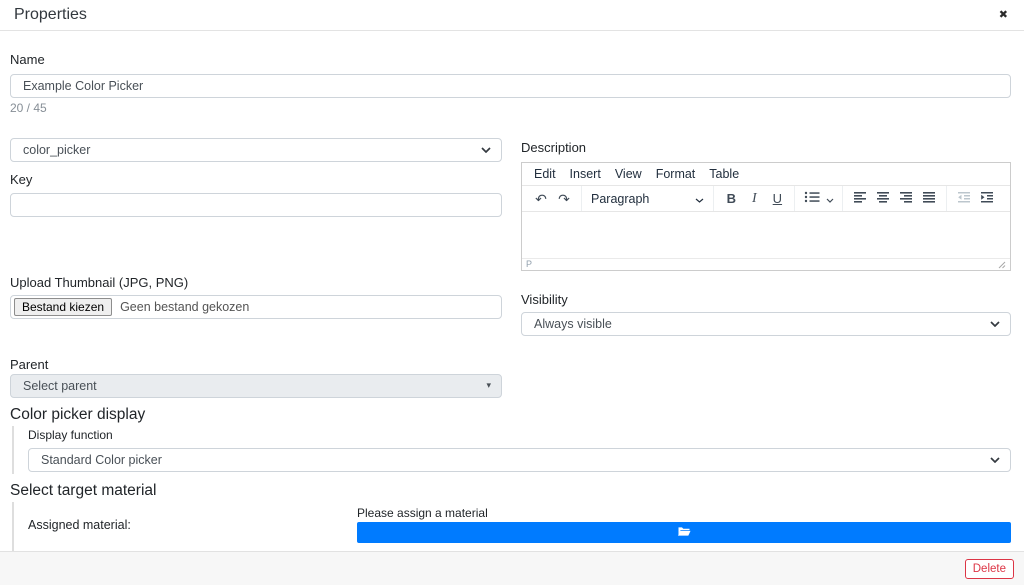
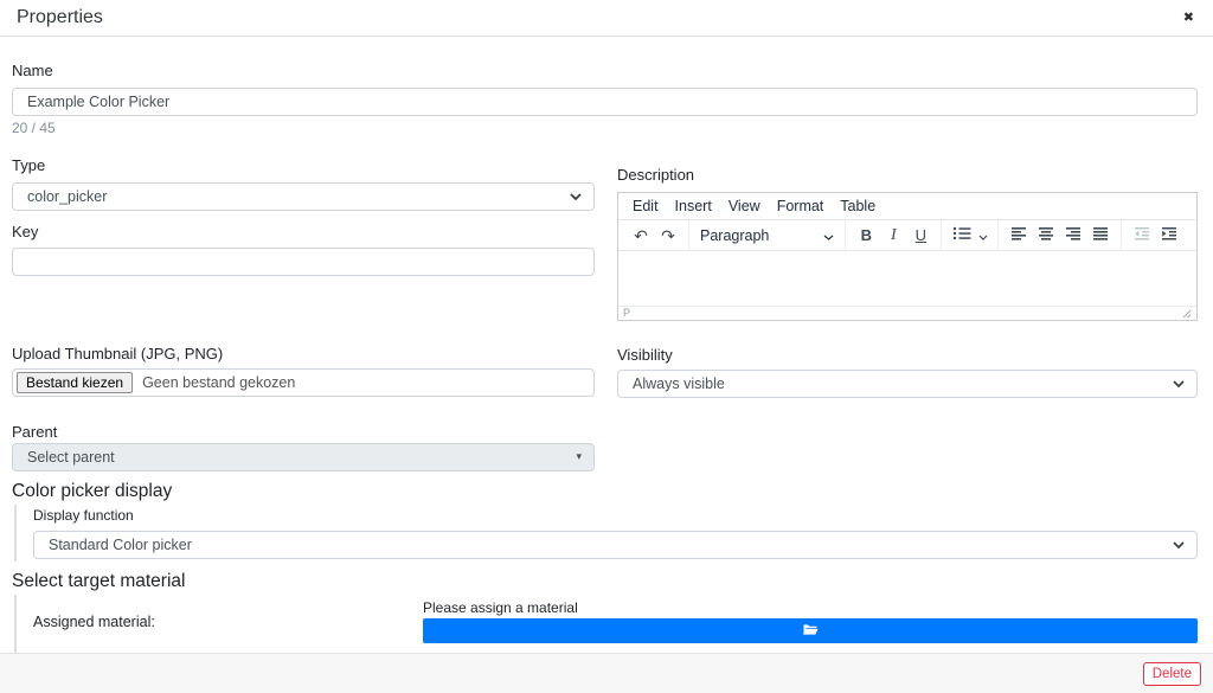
  Properties
  ✖
  Name
  Example Color Picker
  20 / 45
+ Type
  color_picker
  Key
  Upload Thumbnail (JPG, PNG)
  Bestand kiezen
  Geen bestand gekozen
  Description
  Edit
  Insert
  View
  Format
  Table
  ↶
  ↷
  Paragraph
  B
  I
  U
  P
  Visibility
  Always visible
  Parent
  Select parent
  ▾
  Color picker display
  Display function
  Standard Color picker
  Select target material
  Assigned material:
  Please assign a material
  Delete
